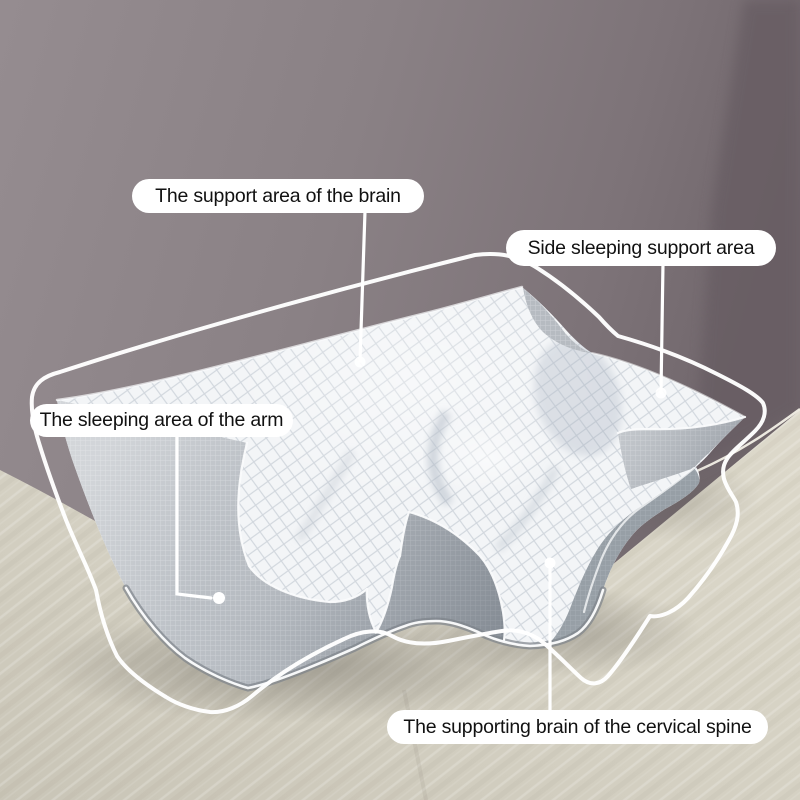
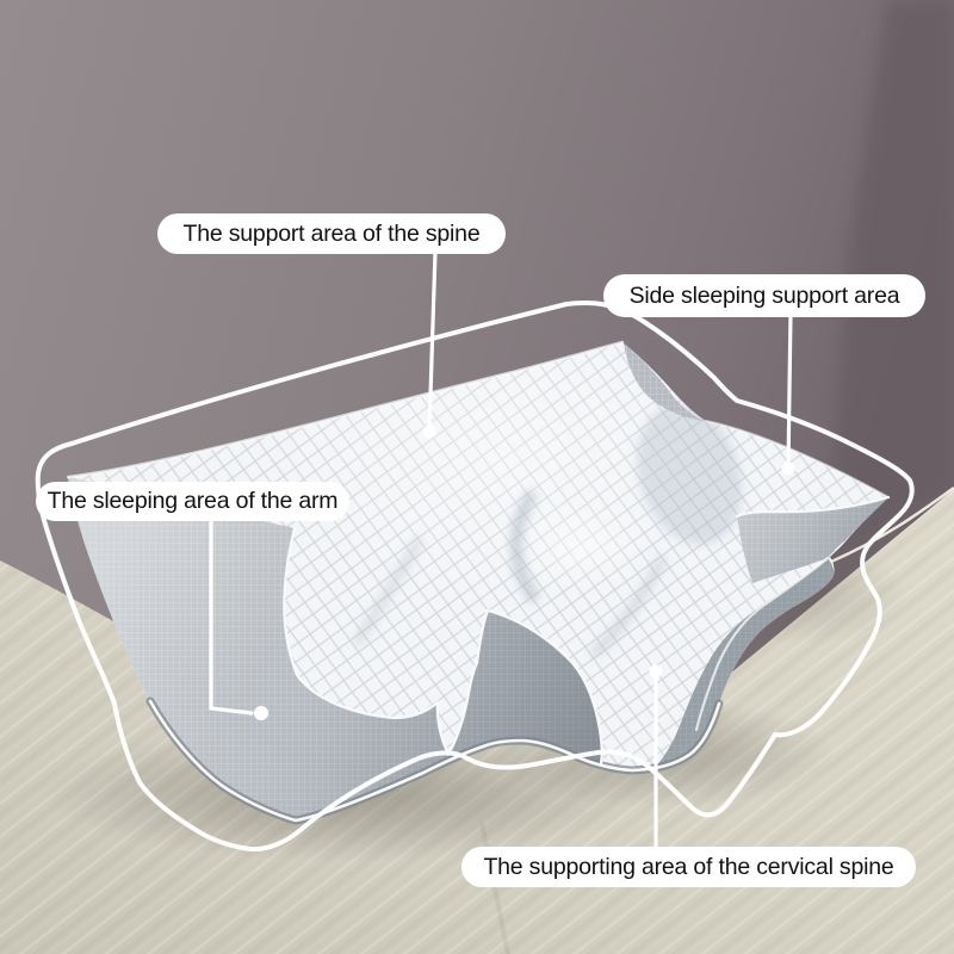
- The support area of the brain
+ The support area of the spine
  Side sleeping support area
  The sleeping area of the arm
- The supporting brain of the cervical spine
+ The supporting area of the cervical spine
